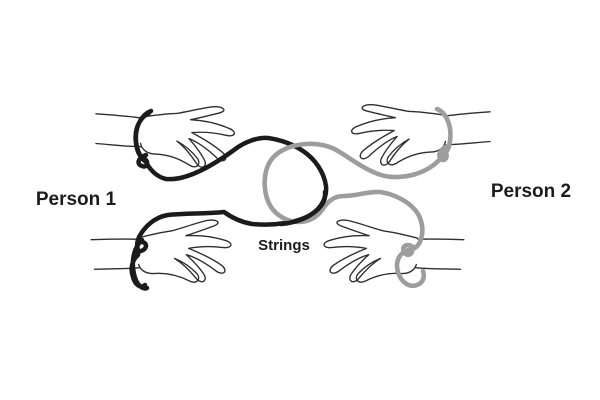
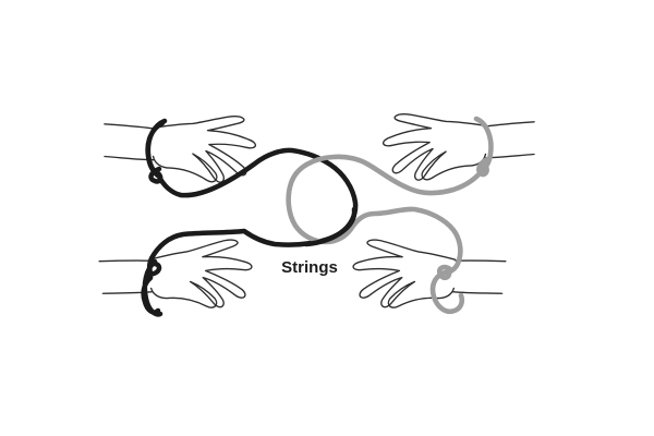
- Person 1
- Person 2
  Strings
